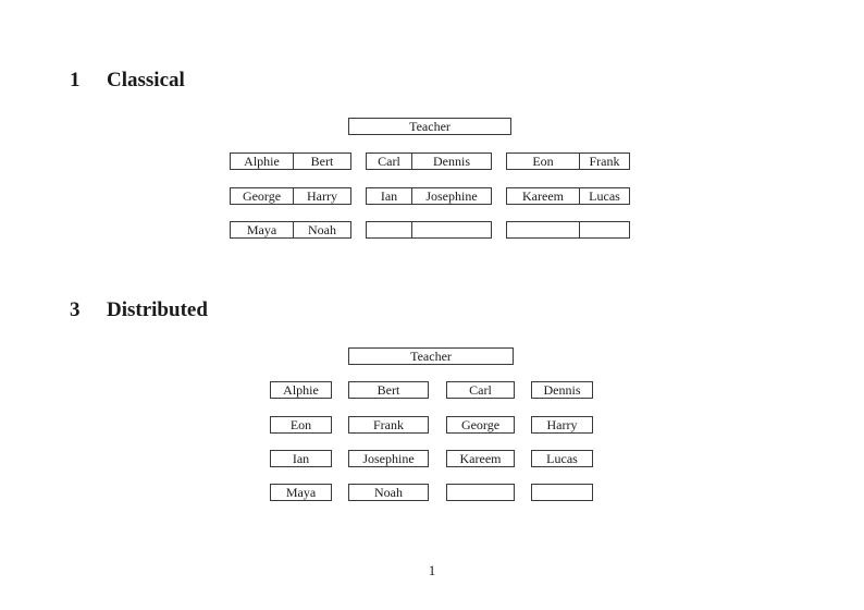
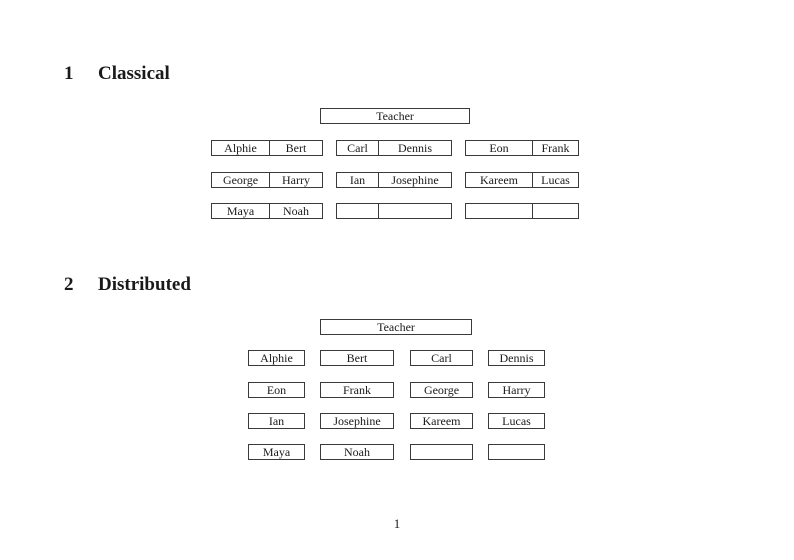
  1 Classical
  Teacher
  Alphie
  Bert
  Carl
  Dennis
  Eon
  Frank
  George
  Harry
  Ian
  Josephine
  Kareem
  Lucas
  Maya
  Noah
- 3 Distributed
+ 2 Distributed
  Teacher
  Alphie
  Bert
  Carl
  Dennis
  Eon
  Frank
  George
  Harry
  Ian
  Josephine
  Kareem
  Lucas
  Maya
  Noah
  1
